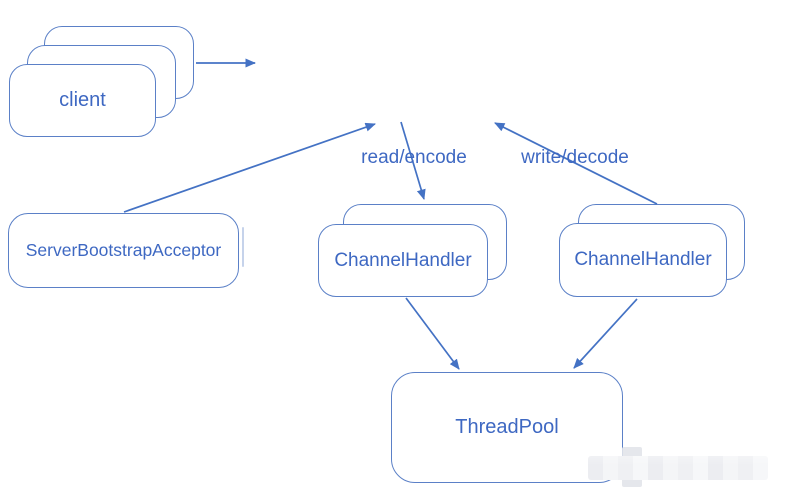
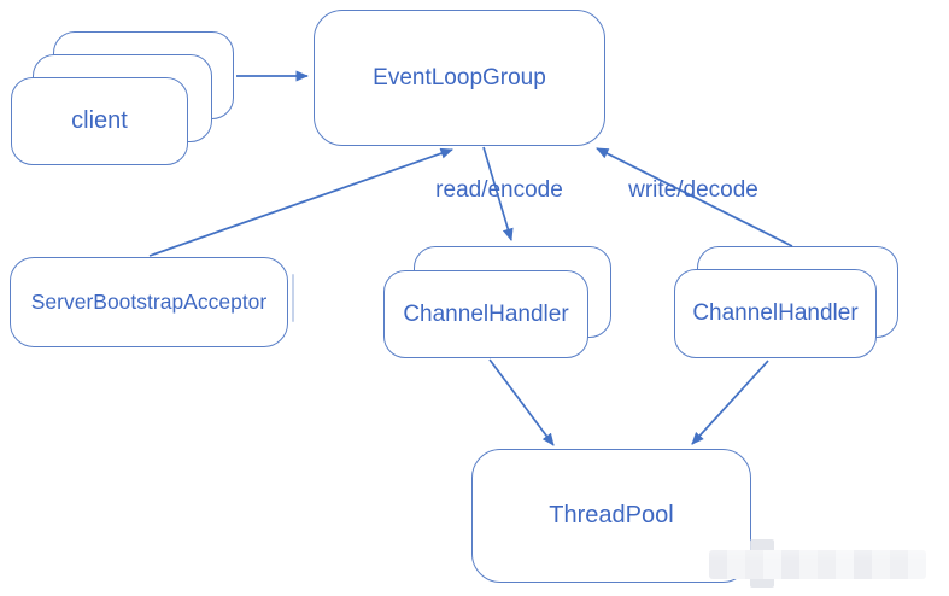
  client
+ EventLoopGroup
  ServerBootstrapAcceptor
  ChannelHandler
  ChannelHandler
  ThreadPool
  read/encode
  write/decode
